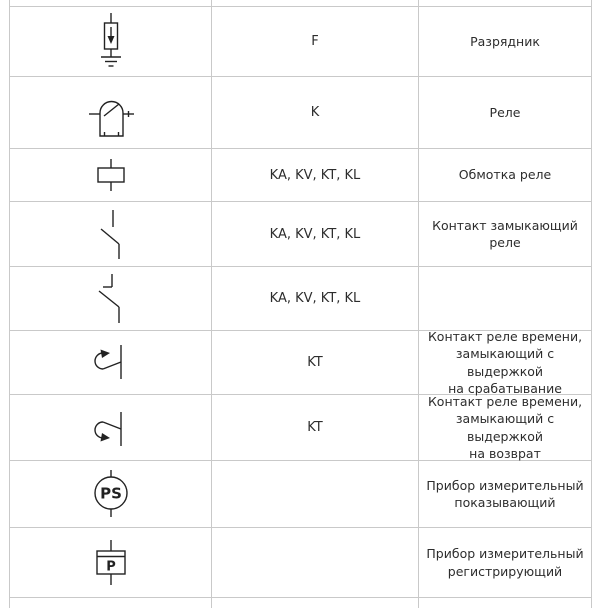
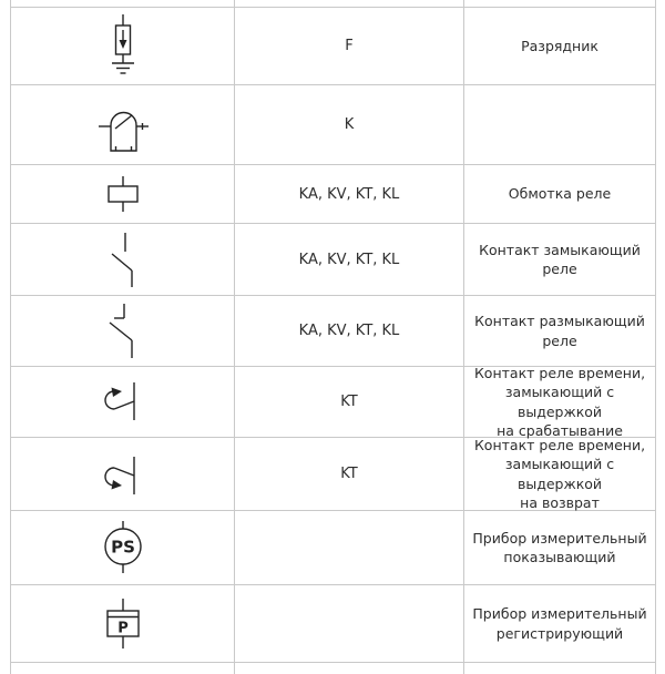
  F
  Разрядник
  K
- Реле
  KA, KV, KT, KL
  Обмотка реле
  KA, KV, KT, KL
  Контакт замыкающий реле
  KA, KV, KT, KL
+ Контакт размыкающий
+ реле
  KT
  Контакт реле времени,
  замыкающий с выдержкой
  на срабатывание
  KT
  Контакт реле времени,
  замыкающий с выдержкой
  на возврат
  PS
  Прибор измерительный
  показывающий
  P
  Прибор измерительный
  регистрирующий
